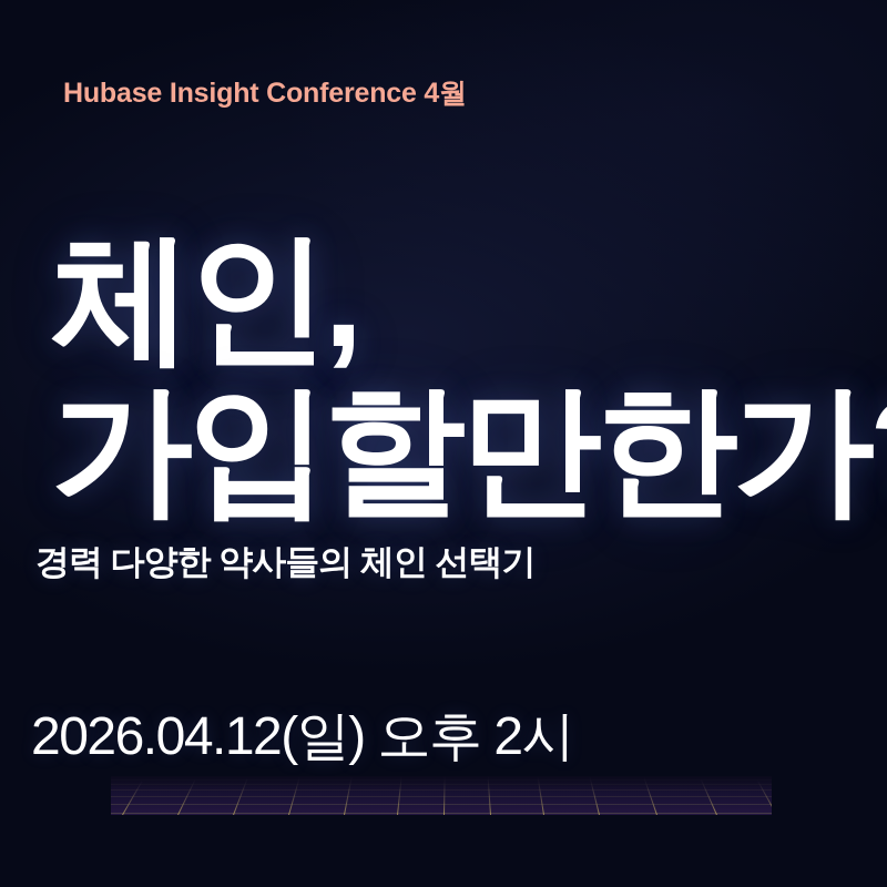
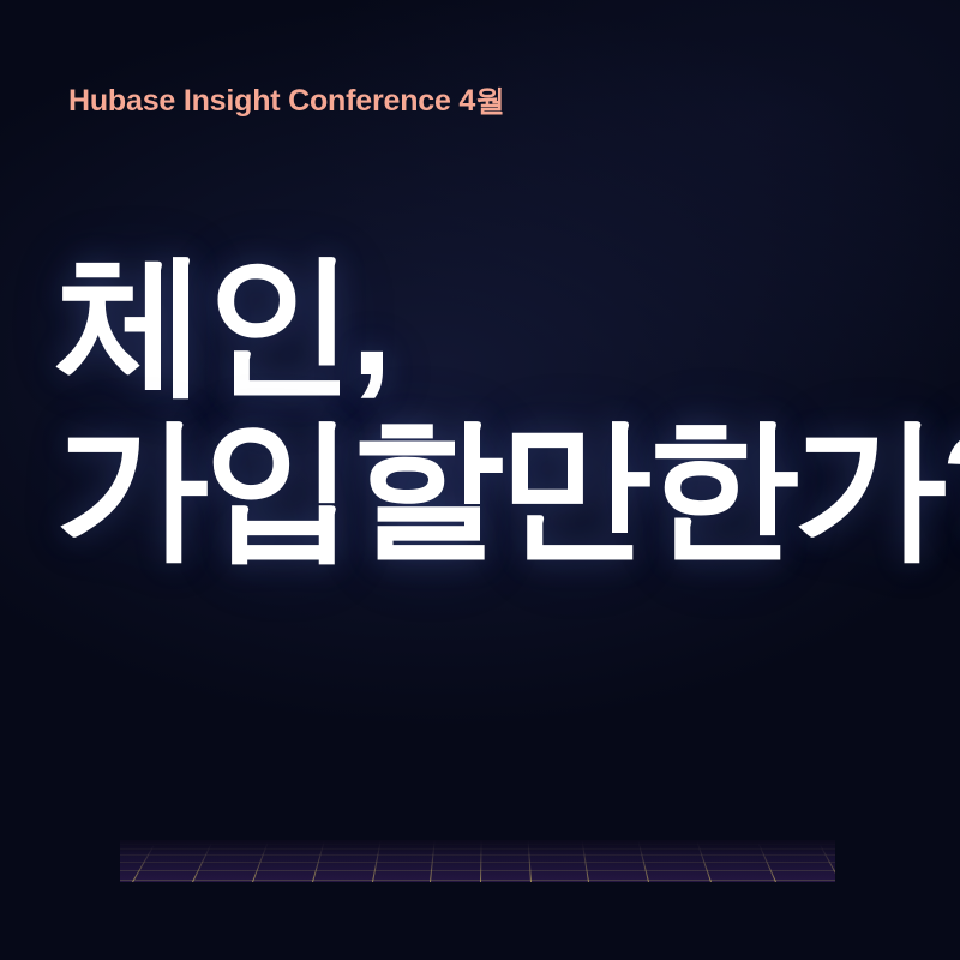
  Hubase Insight Conference 4월
  체인,
  가입할만한가
- 경력 다양한 약사들의 체인 선택기
- 2026.04.12(일) 오후 2시
